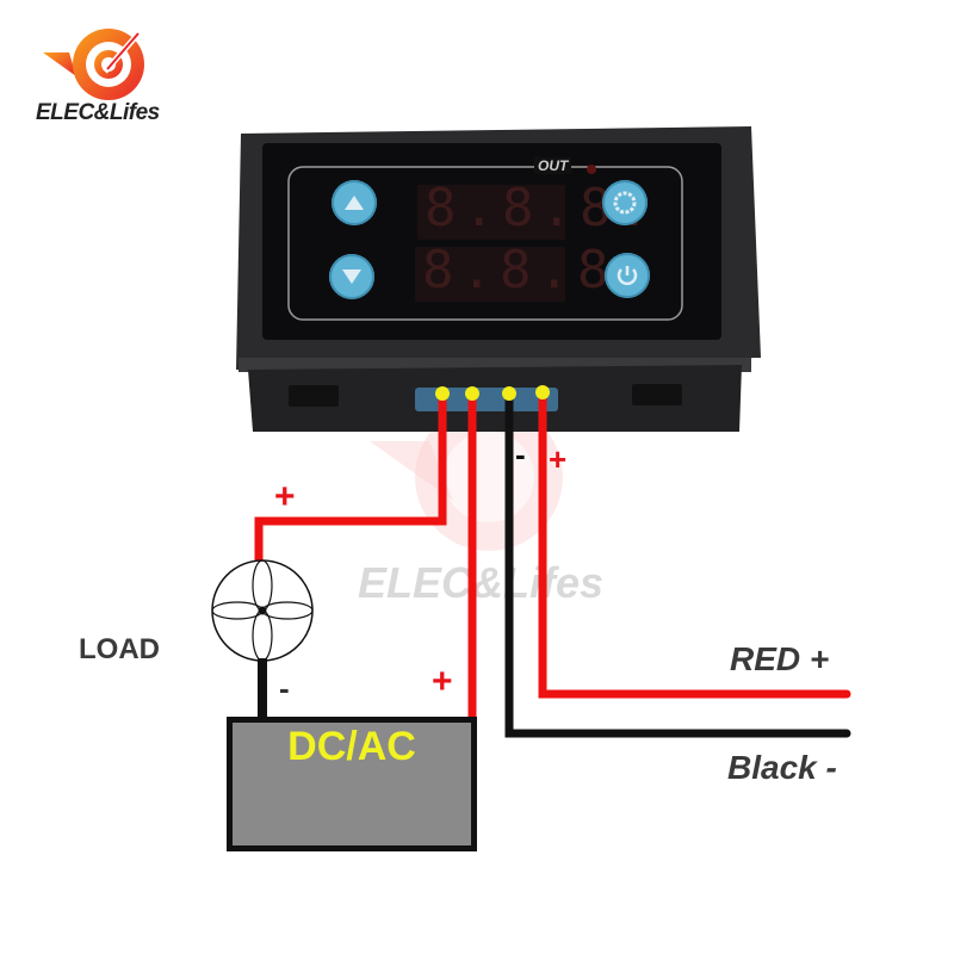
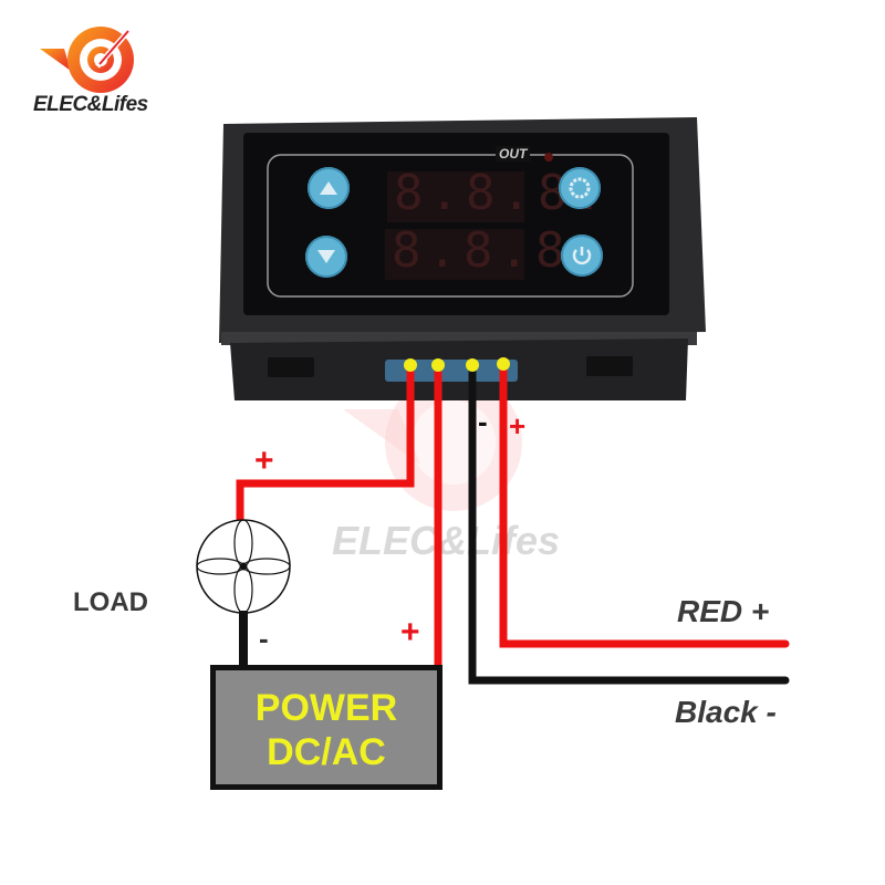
  ELEC&Lifes
  ELEC&Lifes
  OUT
  8.8.8
  8.8.8
  +
  -
  +
  -
  +
  LOAD
+ POWER
  DC/AC
  RED +
  Black -
